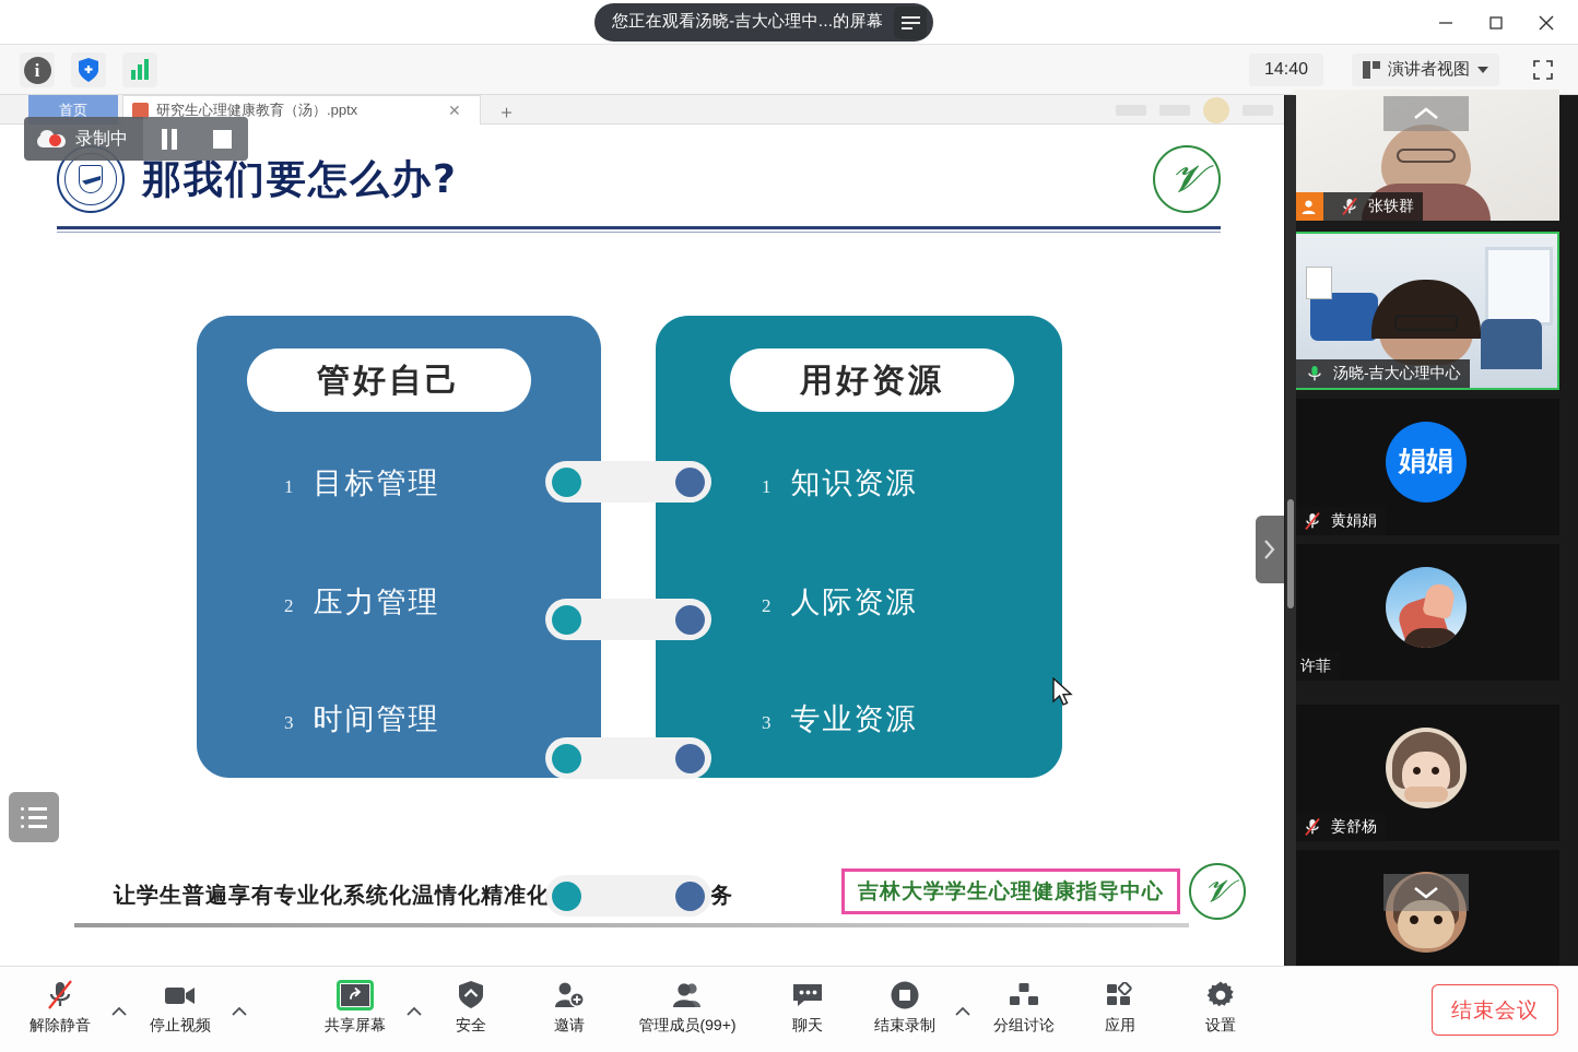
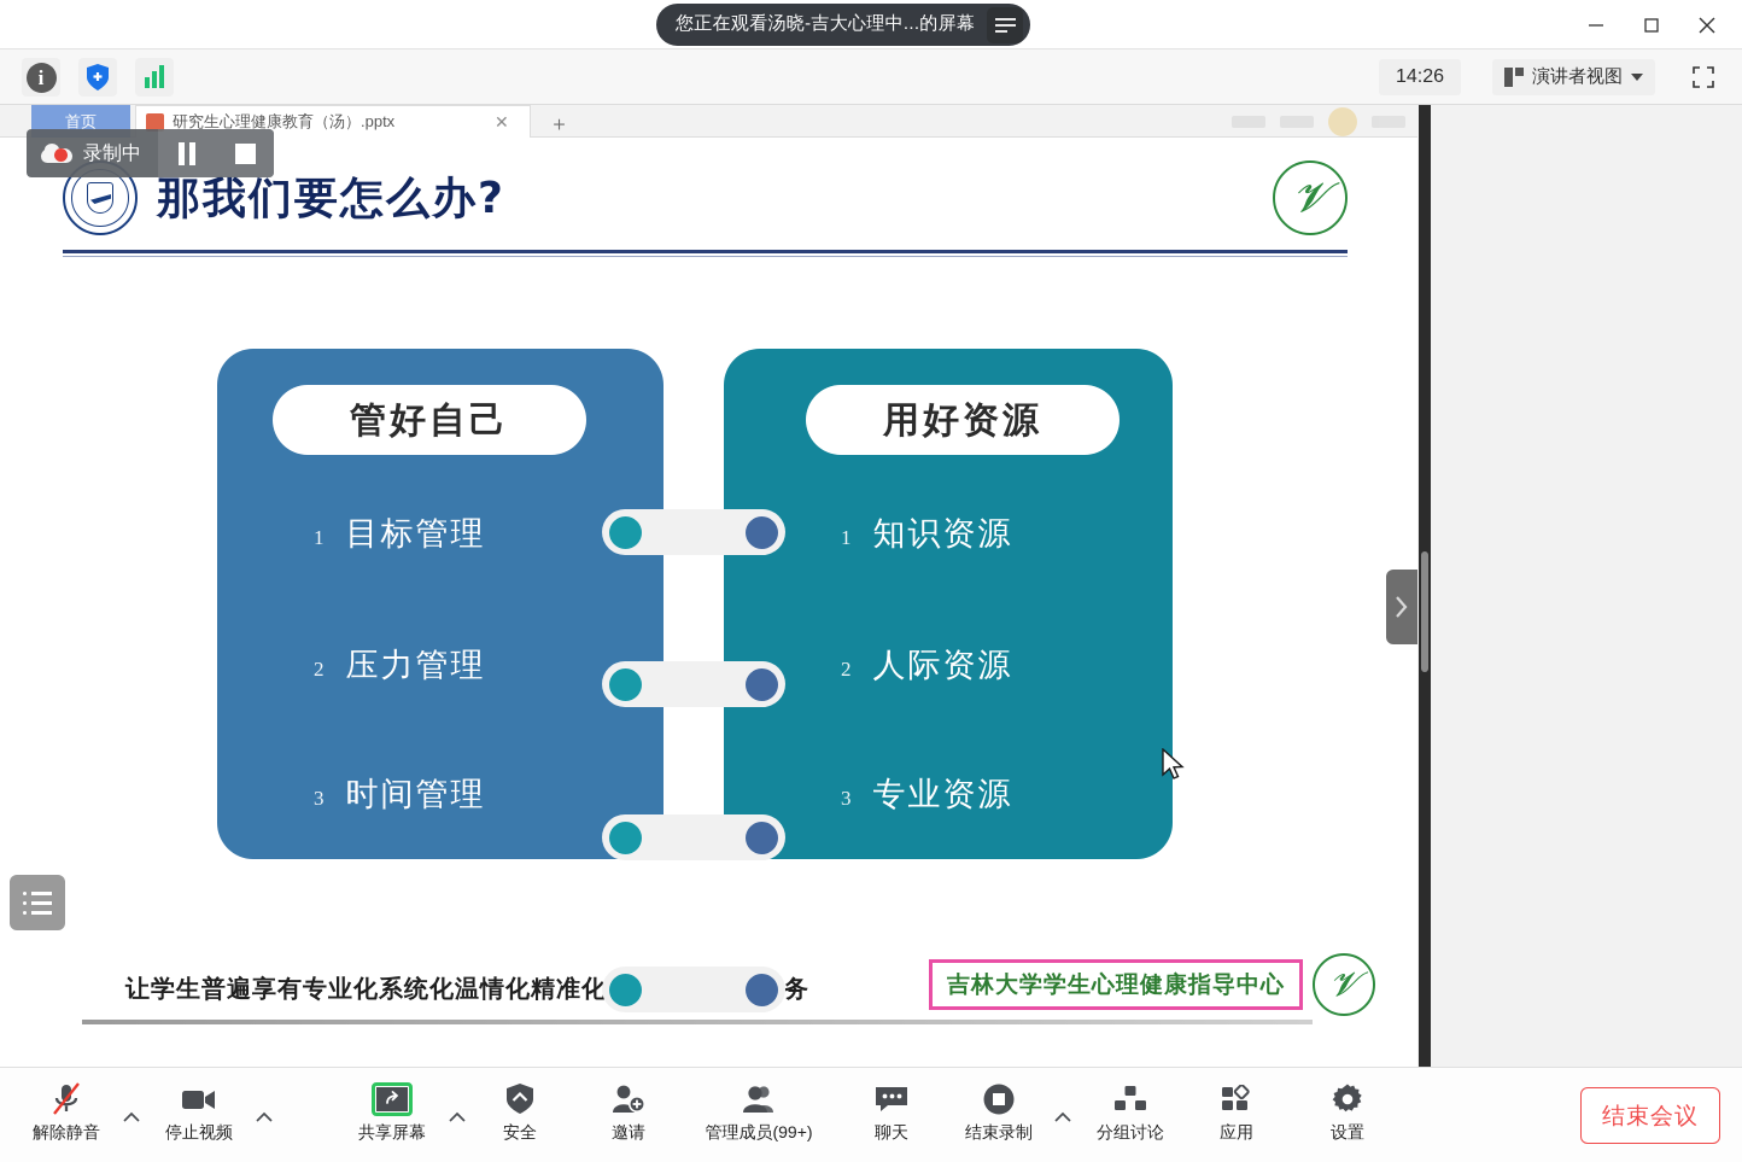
  您正在观看汤晓-吉大心理中...的屏幕
  i
- 14:40
+ 14:26
  演讲者视图
  首页
  研究生心理健康教育（汤）.pptx
  ✕
  ＋
  那我们要怎么办?
  𝓥
  管好自己
  1
  目标管理
  2
  压力管理
  3
  时间管理
  用好资源
  1
  知识资源
  2
  人际资源
  3
  专业资源
  让学生普遍享有专业化系统化温情化精准化务
  吉林大学学生心理健康指导中心
  𝓥
  录制中
- 张轶群
- 汤晓-吉大心理中心
- 娟娟
- 黄娟娟
- 许菲
- 姜舒杨
  解除静音
  停止视频
  共享屏幕
  安全
  邀请
  管理成员(99+)
  聊天
  结束录制
  分组讨论
  应用
  设置
  结束会议
